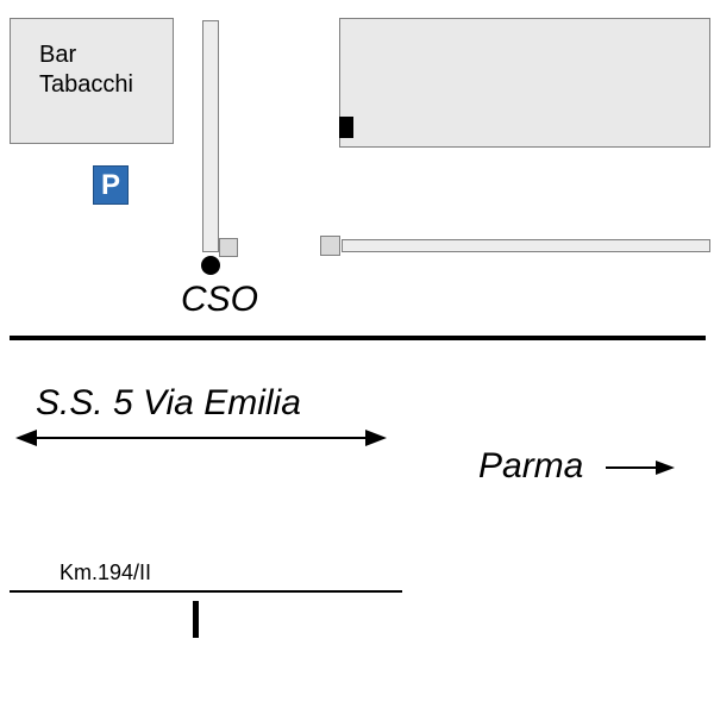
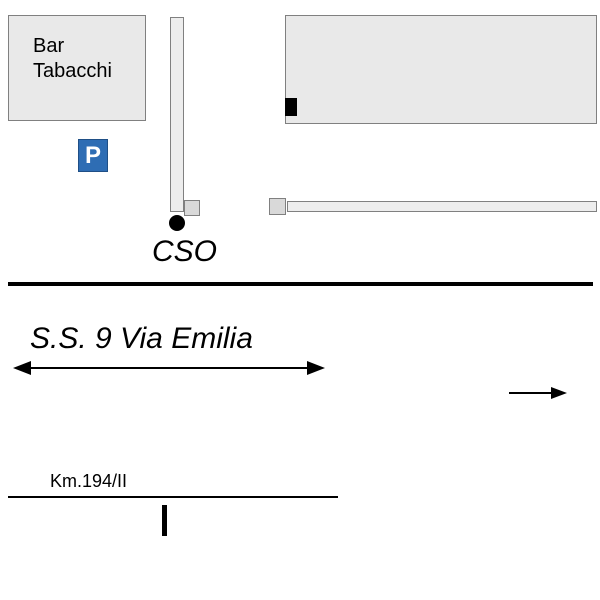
  Bar Tabacchi
  P
  CSO
- S.S. 5 Via Emilia
+ S.S. 9 Via Emilia
- Parma
  Km.194/II
